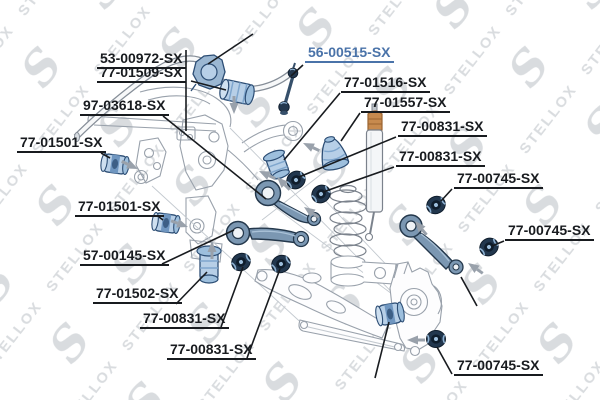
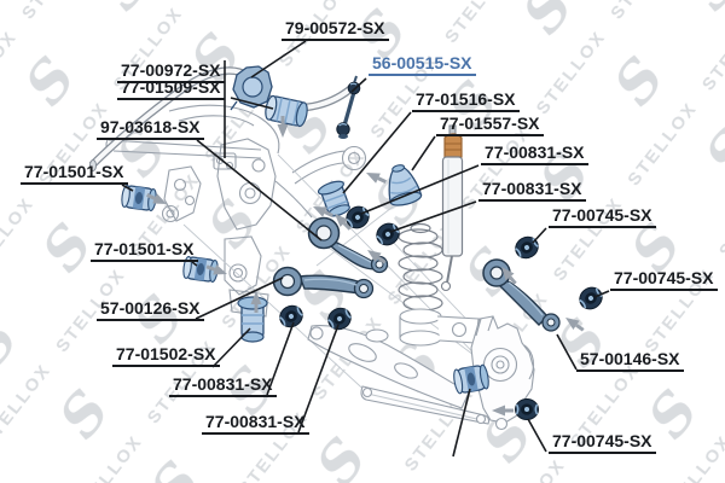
+ 79-00572-SX
- 53-00972-SX
+ 77-00972-SX
  77-01509-SX
  56-00515-SX
  77-01516-SX
  77-01557-SX
  97-03618-SX
  77-00831-SX
  77-01501-SX
  77-00831-SX
  77-00745-SX
  77-01501-SX
  77-00745-SX
- 57-00145-SX
+ 57-00126-SX
  77-01502-SX
+ 57-00146-SX
  77-00831-SX
  77-00831-SX
  77-00745-SX
